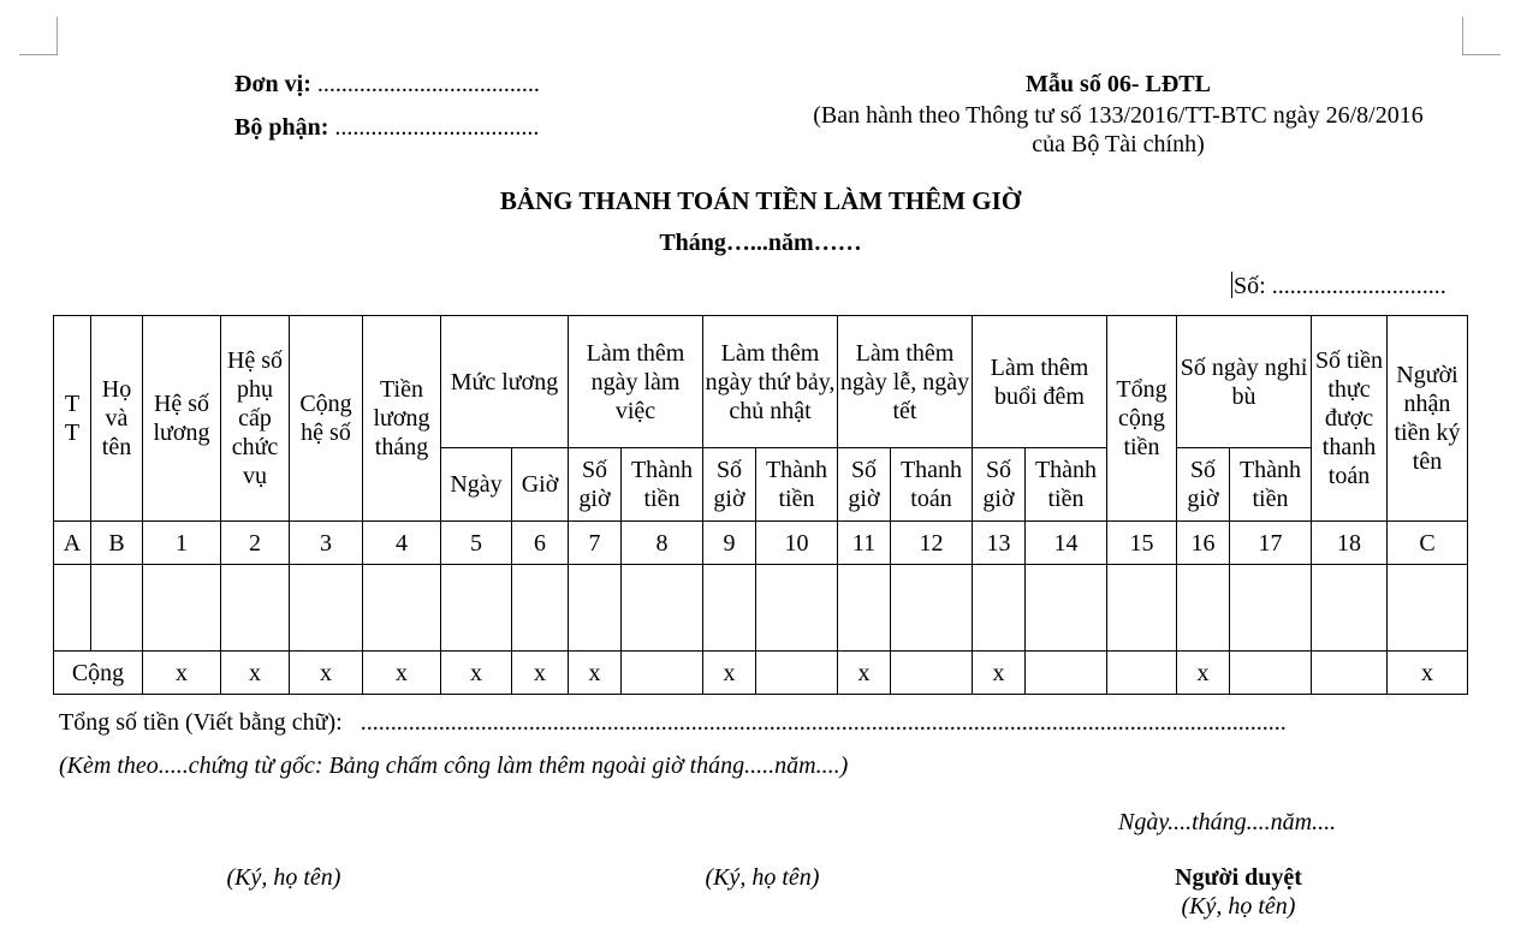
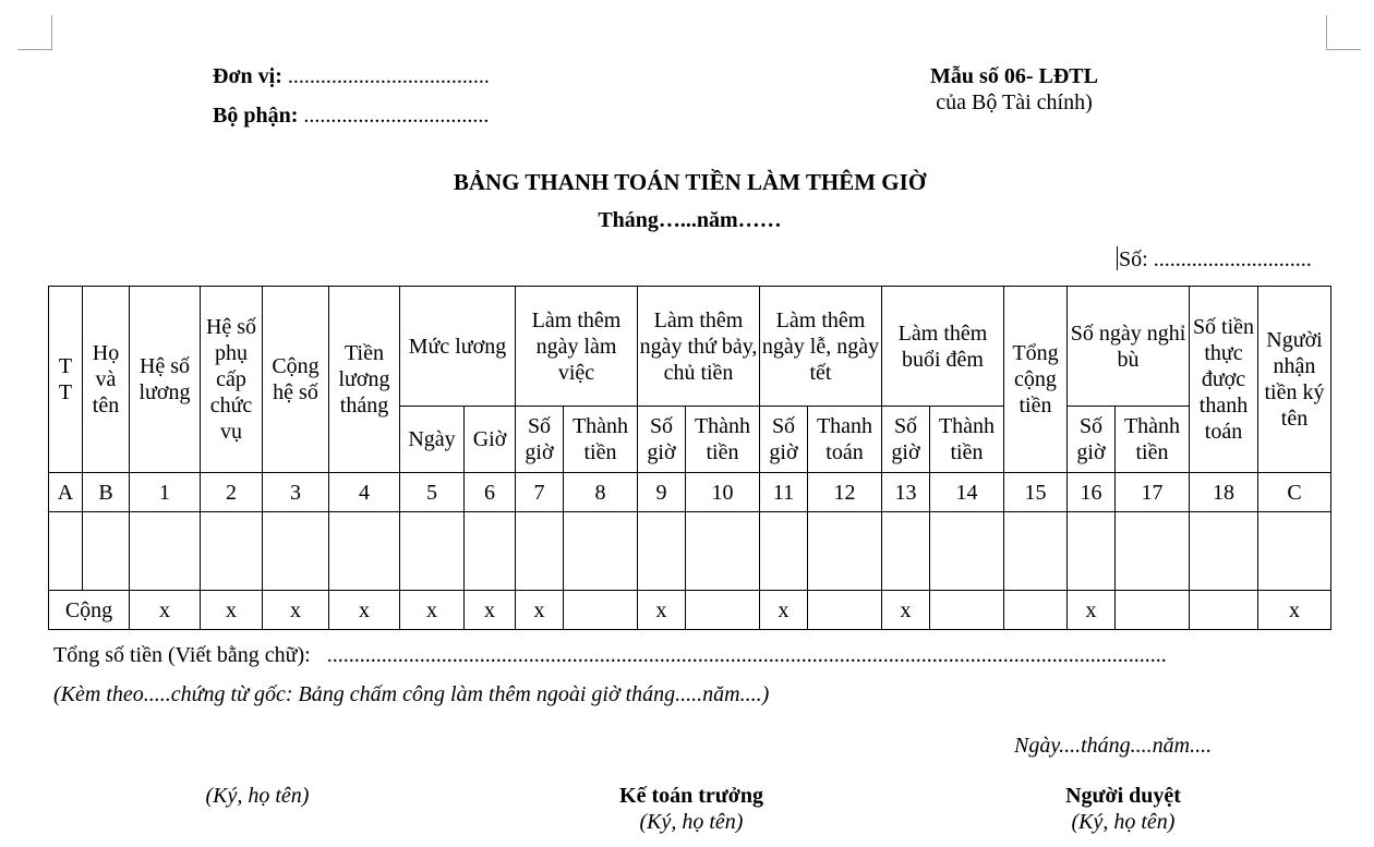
  Đơn vị: .....................................
  Bộ phận: ..................................
  Mẫu số 06- LĐTL
- (Ban hành theo Thông tư số 133/2016/TT-BTC ngày 26/8/2016
  của Bộ Tài chính)
  BẢNG THANH TOÁN TIỀN LÀM THÊM GIỜ
  Tháng…...năm……
  Số: .............................
- T T	Họ và tên	Hệ số lương	Hệ số phụ cấp chức vụ	Cộng hệ số	Tiền lương tháng	Mức lương	Làm thêm ngày làm việc	Làm thêm ngày thứ bảy, chủ nhật	Làm thêm ngày lễ, ngày tết	Làm thêm buổi đêm	Tổng cộng tiền	Số ngày nghỉ bù	Số tiền thực được thanh toán	Người nhận tiền ký tên
+ T T	Họ và tên	Hệ số lương	Hệ số phụ cấp chức vụ	Cộng hệ số	Tiền lương tháng	Mức lương	Làm thêm ngày làm việc	Làm thêm ngày thứ bảy, chủ tiền	Làm thêm ngày lễ, ngày tết	Làm thêm buổi đêm	Tổng cộng tiền	Số ngày nghỉ bù	Số tiền thực được thanh toán	Người nhận tiền ký tên
  Ngày	Giờ	Số giờ	Thành tiền	Số giờ	Thành tiền	Số giờ	Thanh toán	Số giờ	Thành tiền	Số giờ	Thành tiền
  A	B	1	2	3	4	5	6	7	8	9	10	11	12	13	14	15	16	17	18	C
  Cộng	x	x	x	x	x	x	x		x		x		x			x			x
  Tổng số tiền (Viết bằng chữ): ..........................................................................................................................................................
  (Kèm theo.....chứng từ gốc: Bảng chấm công làm thêm ngoài giờ tháng.....năm....)
  Ngày....tháng....năm....
  (Ký, họ tên)
+ Kế toán trưởng
  (Ký, họ tên)
  Người duyệt
  (Ký, họ tên)
